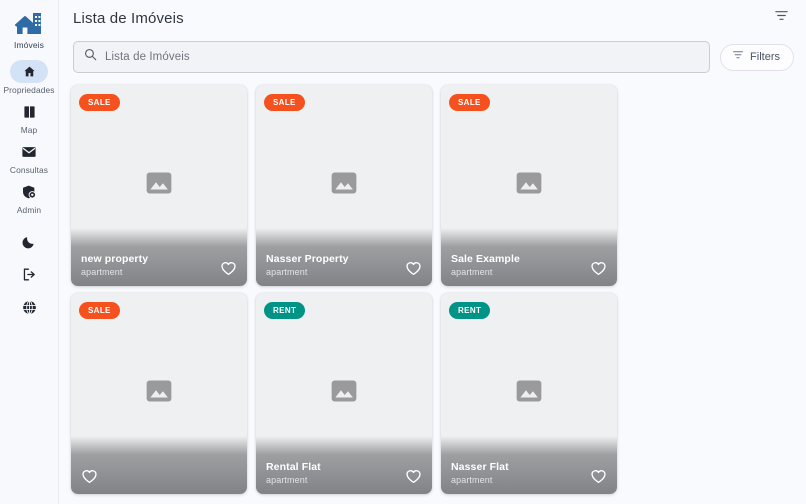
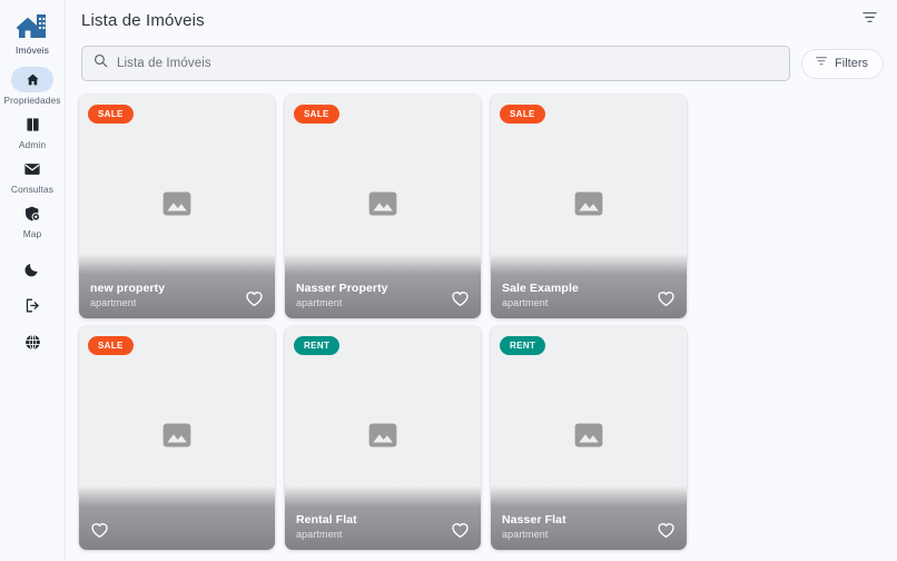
  Imóveis
  Propriedades
- Map
+ Admin
  Consultas
- Admin
+ Map
  Lista de Imóveis
  Lista de Imóveis
  Filters
  SALE
  new property
  apartment
  SALE
  Nasser Property
  apartment
  SALE
  Sale Example
  apartment
  SALE
  RENT
  Rental Flat
  apartment
  RENT
  Nasser Flat
  apartment
